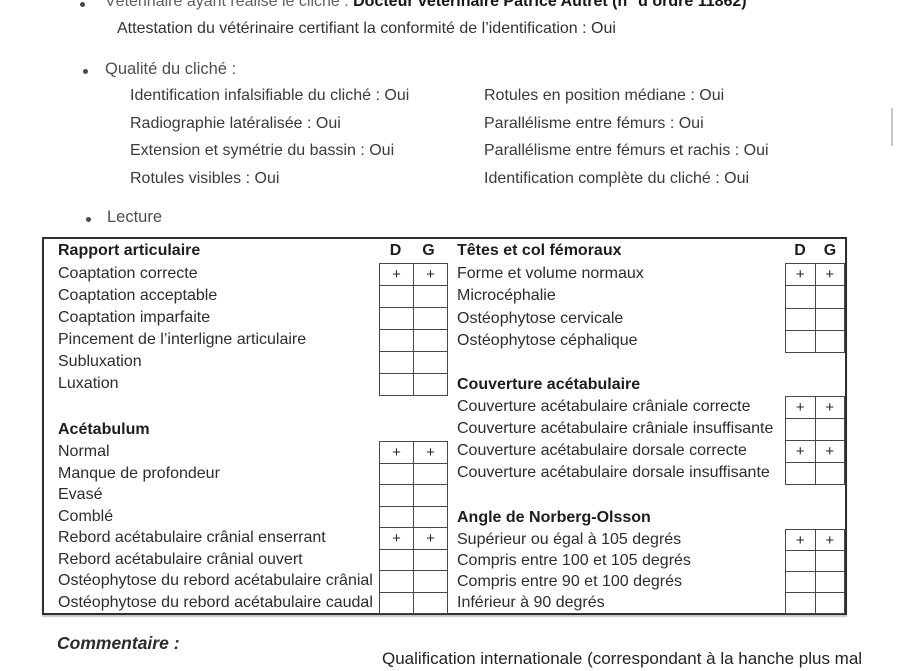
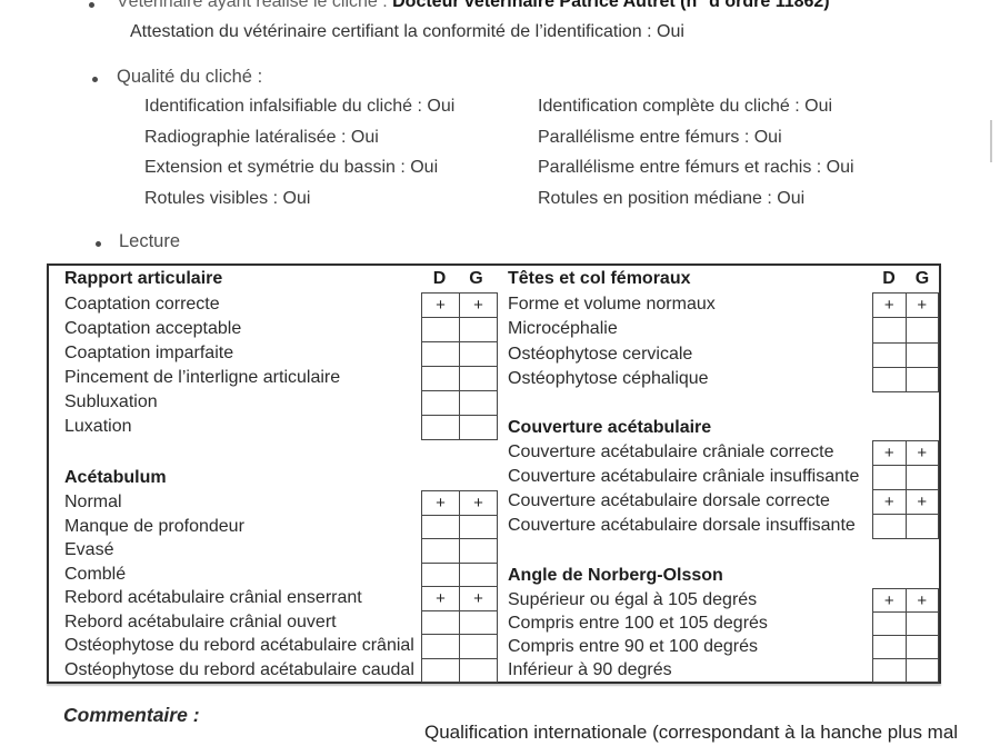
  Vétérinaire ayant réalisé le cliché : Docteur vétérinaire Patrice Autret (n° d’ordre 11862)
  Attestation du vétérinaire certifiant la conformité de l’identification : Oui
  Qualité du cliché :
  Identification infalsifiable du cliché : Oui
  Radiographie latéralisée : Oui
  Extension et symétrie du bassin : Oui
  Rotules visibles : Oui
- Rotules en position médiane : Oui
+ Identification complète du cliché : Oui
  Parallélisme entre fémurs : Oui
  Parallélisme entre fémurs et rachis : Oui
- Identification complète du cliché : Oui
+ Rotules en position médiane : Oui
  Lecture
  Rapport articulaire
  D
  G
  Têtes et col fémoraux
  D
  G
  Coaptation correcte
  +	+
  Coaptation acceptable
  Coaptation imparfaite
  Pincement de l’interligne articulaire
  Subluxation
  Luxation
  Acétabulum
  Normal
  +	+
  +	+
  Manque de profondeur
  Evasé
  Comblé
  Rebord acétabulaire crânial enserrant
  Rebord acétabulaire crânial ouvert
  Ostéophytose du rebord acétabulaire crânial
  Ostéophytose du rebord acétabulaire caudal
  Forme et volume normaux
  +	+
  Microcéphalie
  Ostéophytose cervicale
  Ostéophytose céphalique
  Couverture acétabulaire
  Couverture acétabulaire crâniale correcte
  +	+
  +	+
  Couverture acétabulaire crâniale insuffisante
  Couverture acétabulaire dorsale correcte
  Couverture acétabulaire dorsale insuffisante
  Angle de Norberg-Olsson
  Supérieur ou égal à 105 degrés
  +	+
  Compris entre 100 et 105 degrés
  Compris entre 90 et 100 degrés
  Inférieur à 90 degrés
  Commentaire :
  Qualification internationale (correspondant à la hanche plus mal
